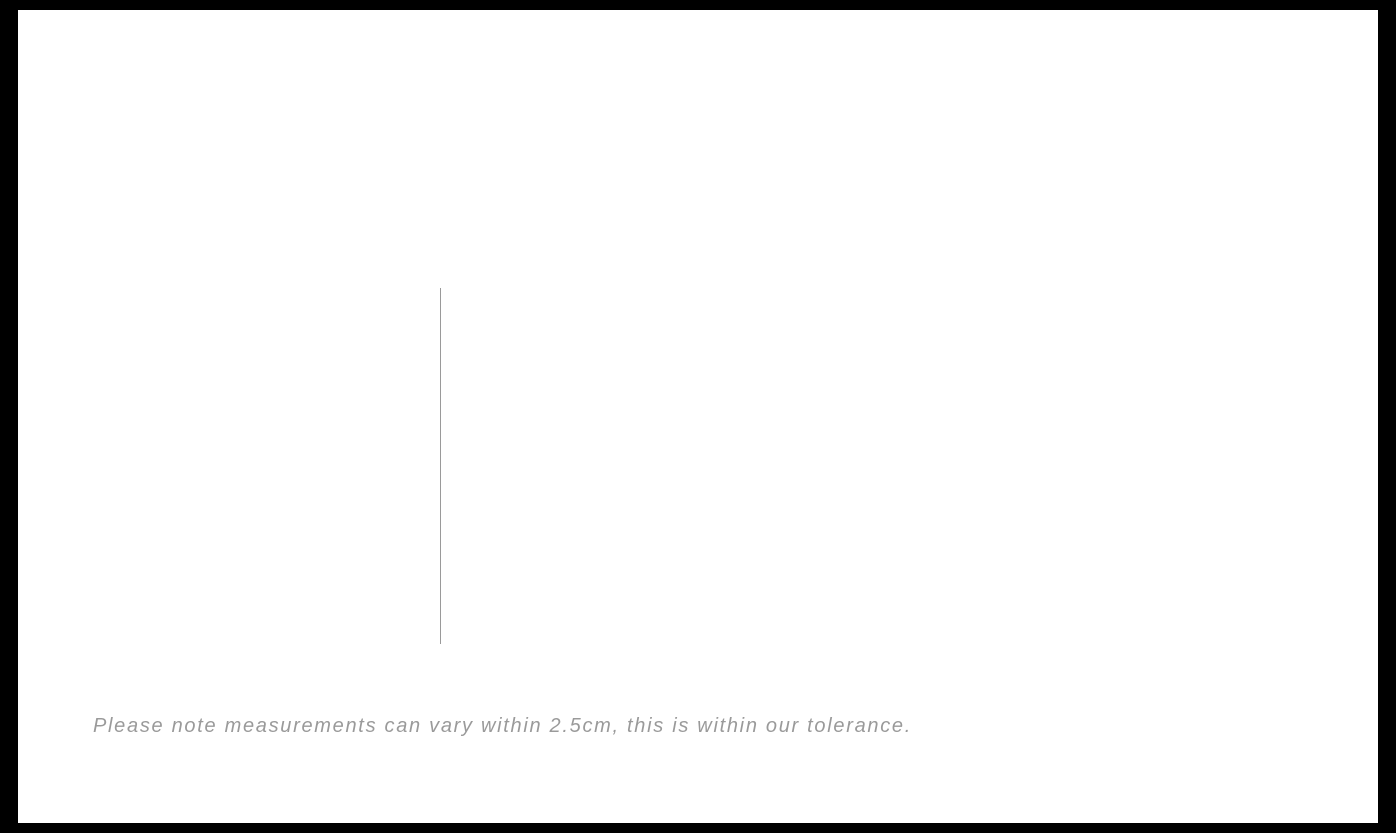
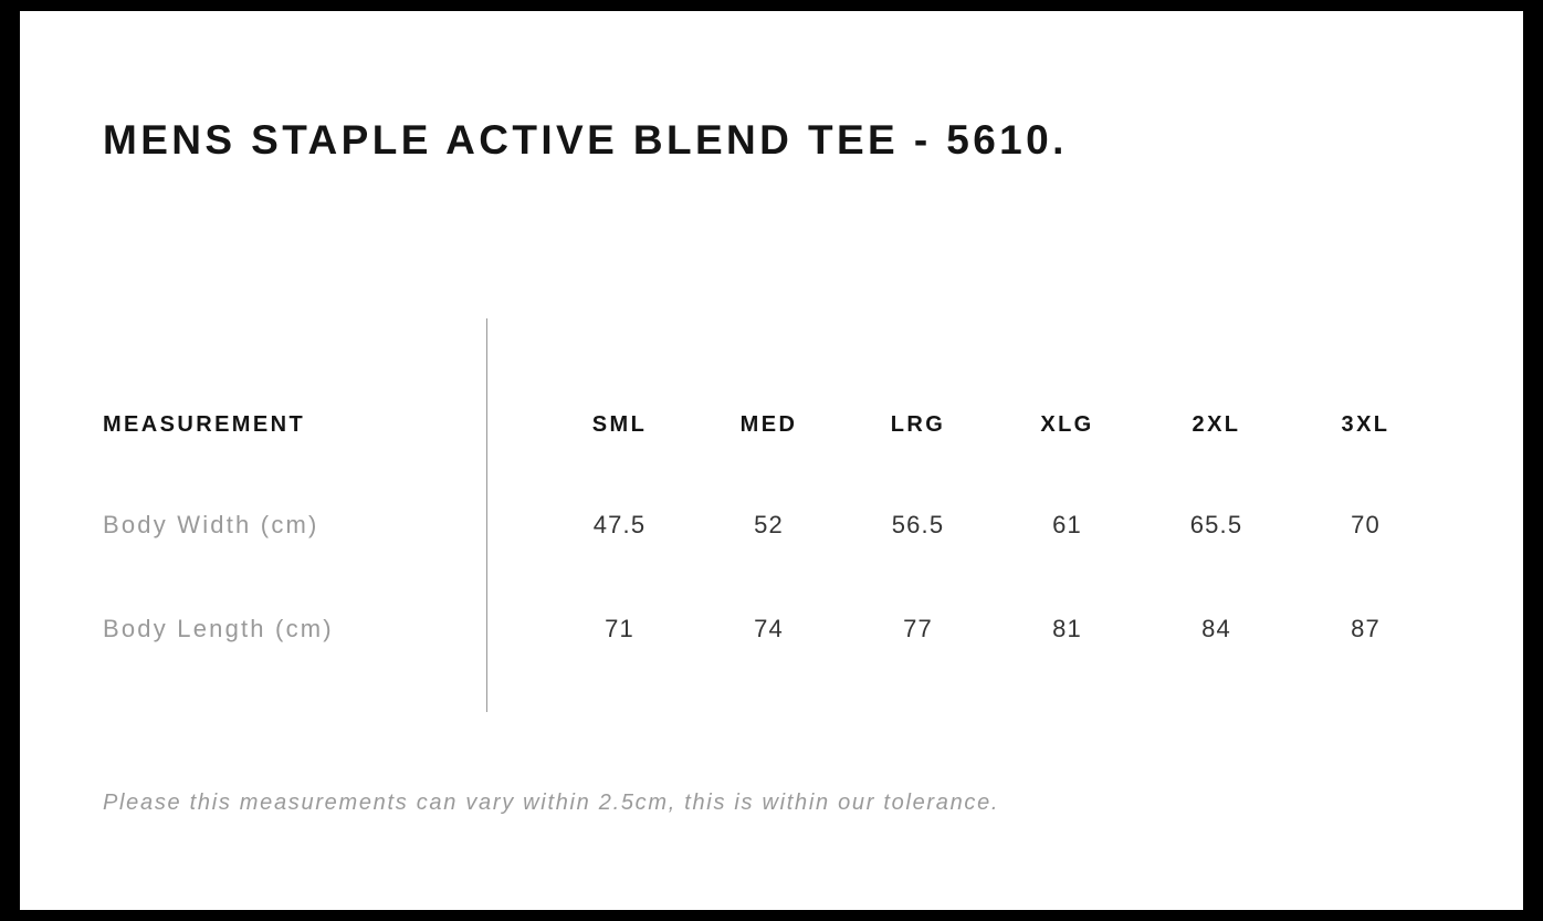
+ MENS STAPLE ACTIVE BLEND TEE - 5610.
+ MEASUREMENT	SML	MED	LRG	XLG	2XL	3XL
+ Body Width (cm)	47.5	52	56.5	61	65.5	70
+ Body Length (cm)	71	74	77	81	84	87
- Please note measurements can vary within 2.5cm, this is within our tolerance.
+ Please this measurements can vary within 2.5cm, this is within our tolerance.
